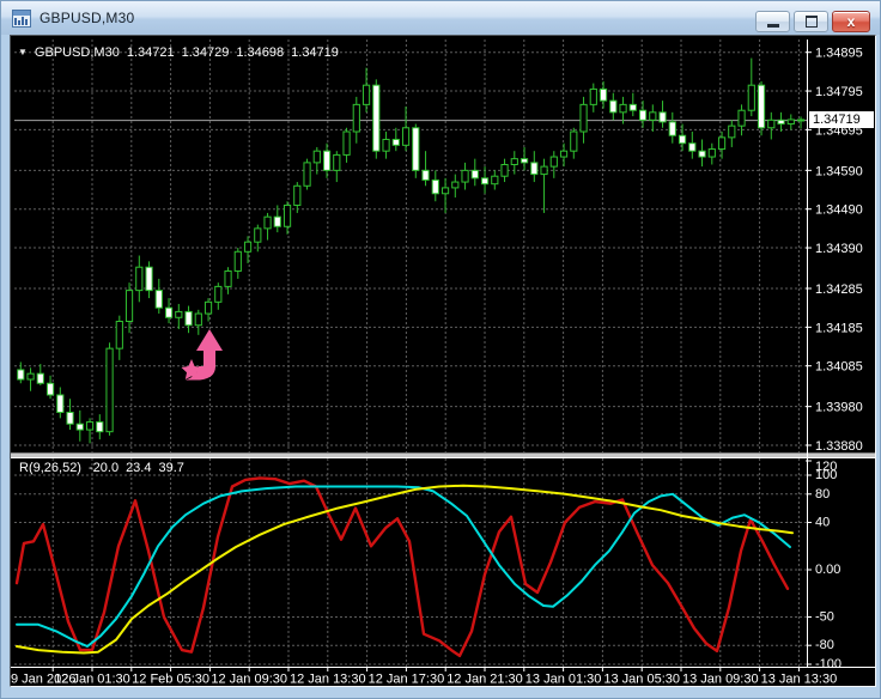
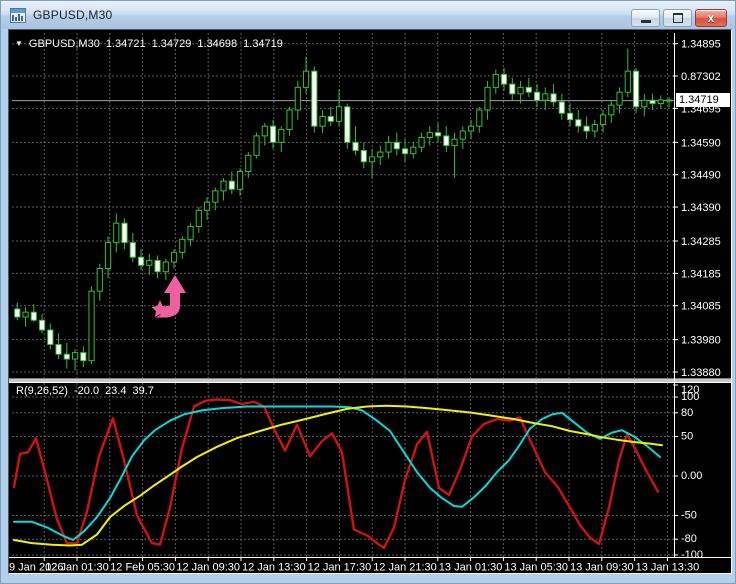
  GBPUSD,M30
  x
  1.34895
- 1.34795
+ 0.87302
  1.34695
  1.34590
  1.34490
  1.34390
  1.34285
  1.34185
  1.34085
  1.33980
  1.33880
  120
  100
  80
- 40
+ 50
  0.00
  -50
  -80
  -100
  9 Jan 2026
  12 Jan 01:30
  12 Feb 05:30
  12 Jan 09:30
  12 Jan 13:30
  12 Jan 17:30
  12 Jan 21:30
  13 Jan 01:30
  13 Jan 05:30
  13 Jan 09:30
  13 Jan 13:30
  ▼ GBPUSD,M30 1.34721 1.34729 1.34698 1.34719
  R(9,26,52) -20.0 23.4 39.7
  1.34719
